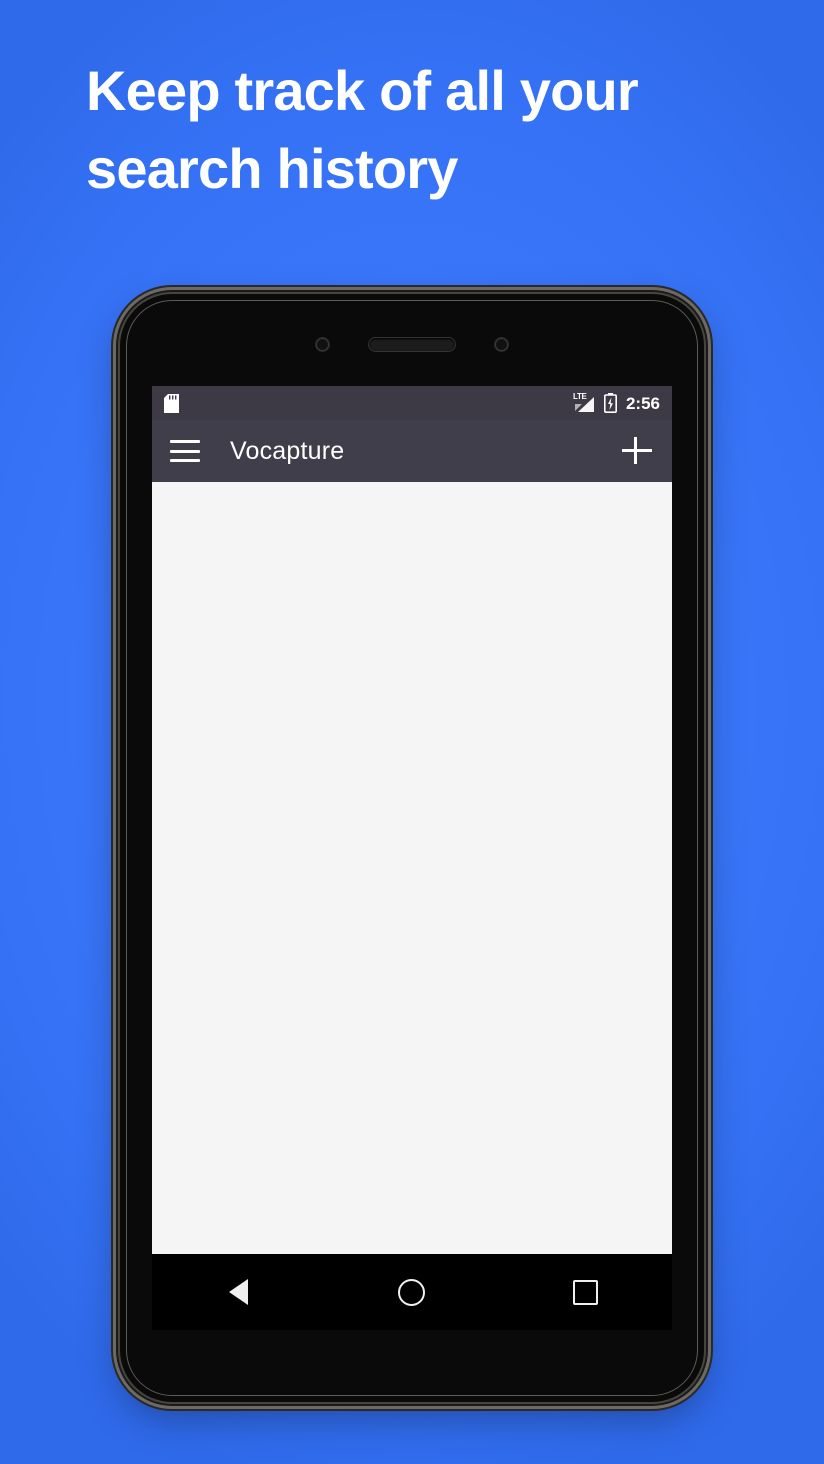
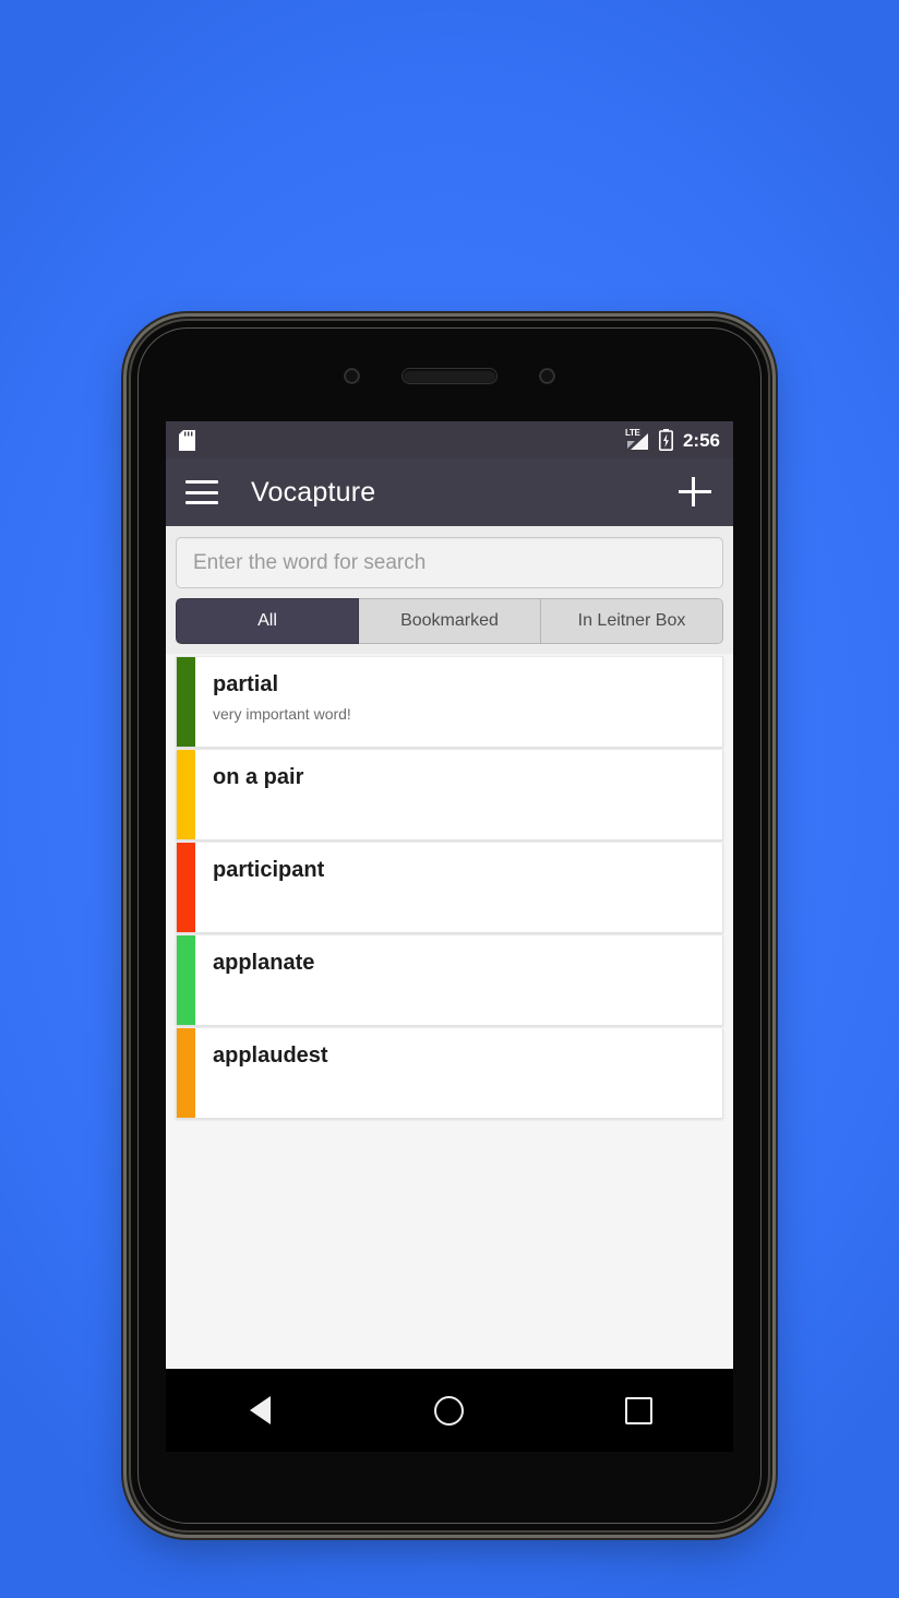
- Keep track of all your
- search history
  LTE
  2:56
  Vocapture
+ Enter the word for search
+ All
+ Bookmarked
+ In Leitner Box
+ partial
+ very important word!
+ on a pair
+ participant
+ applanate
+ applaudest
